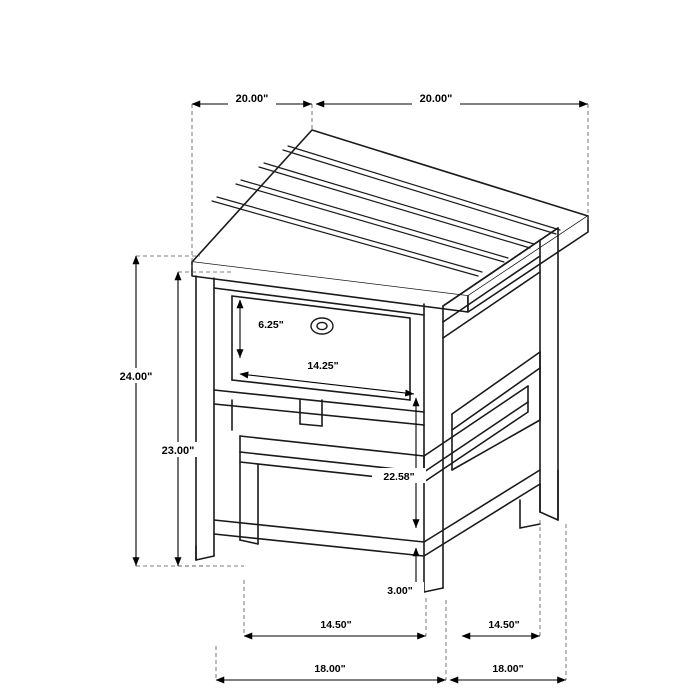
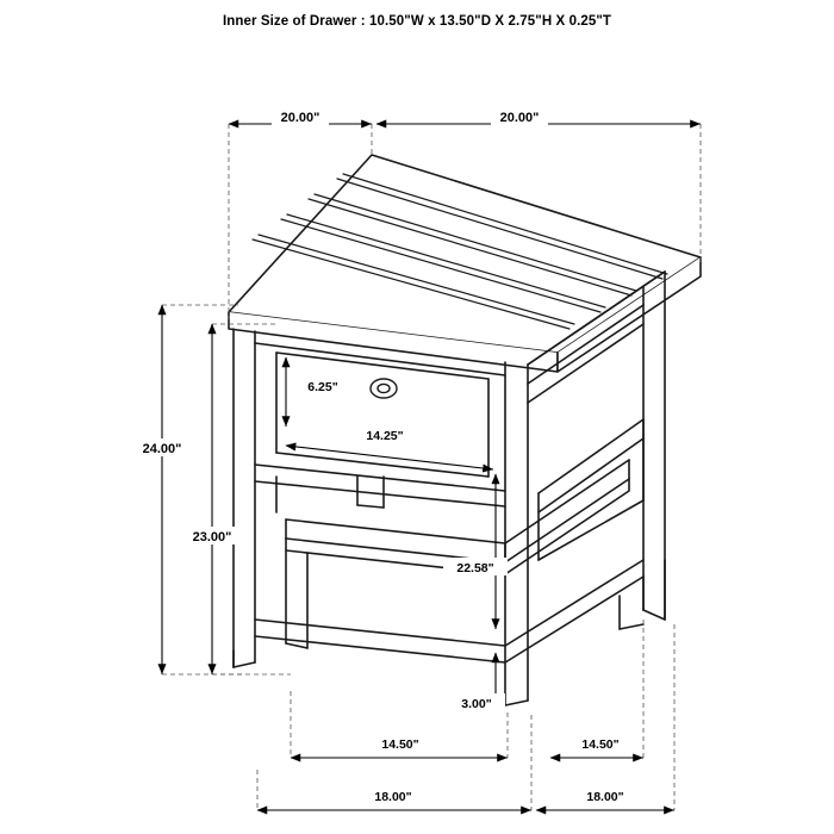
+ Inner Size of Drawer : 10.50"W x 13.50"D X 2.75"H X 0.25"T
  20.00"
  20.00"
  24.00"
  23.00"
  6.25"
  14.25"
  22.58"
  3.00"
  14.50"
  14.50"
  18.00"
  18.00"
